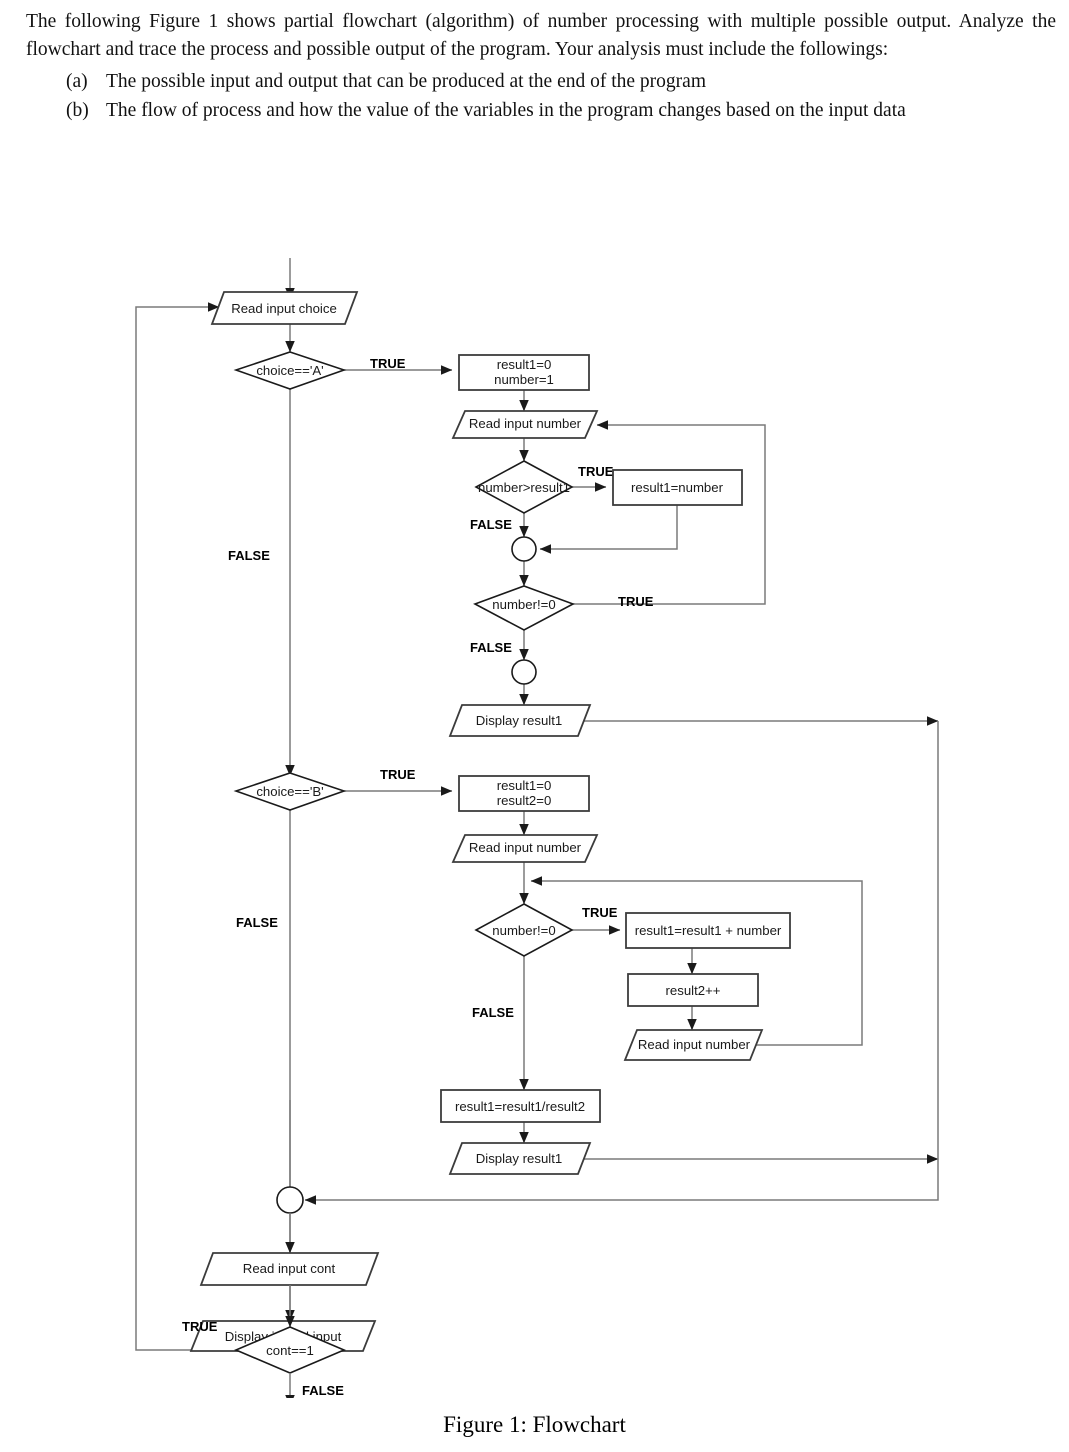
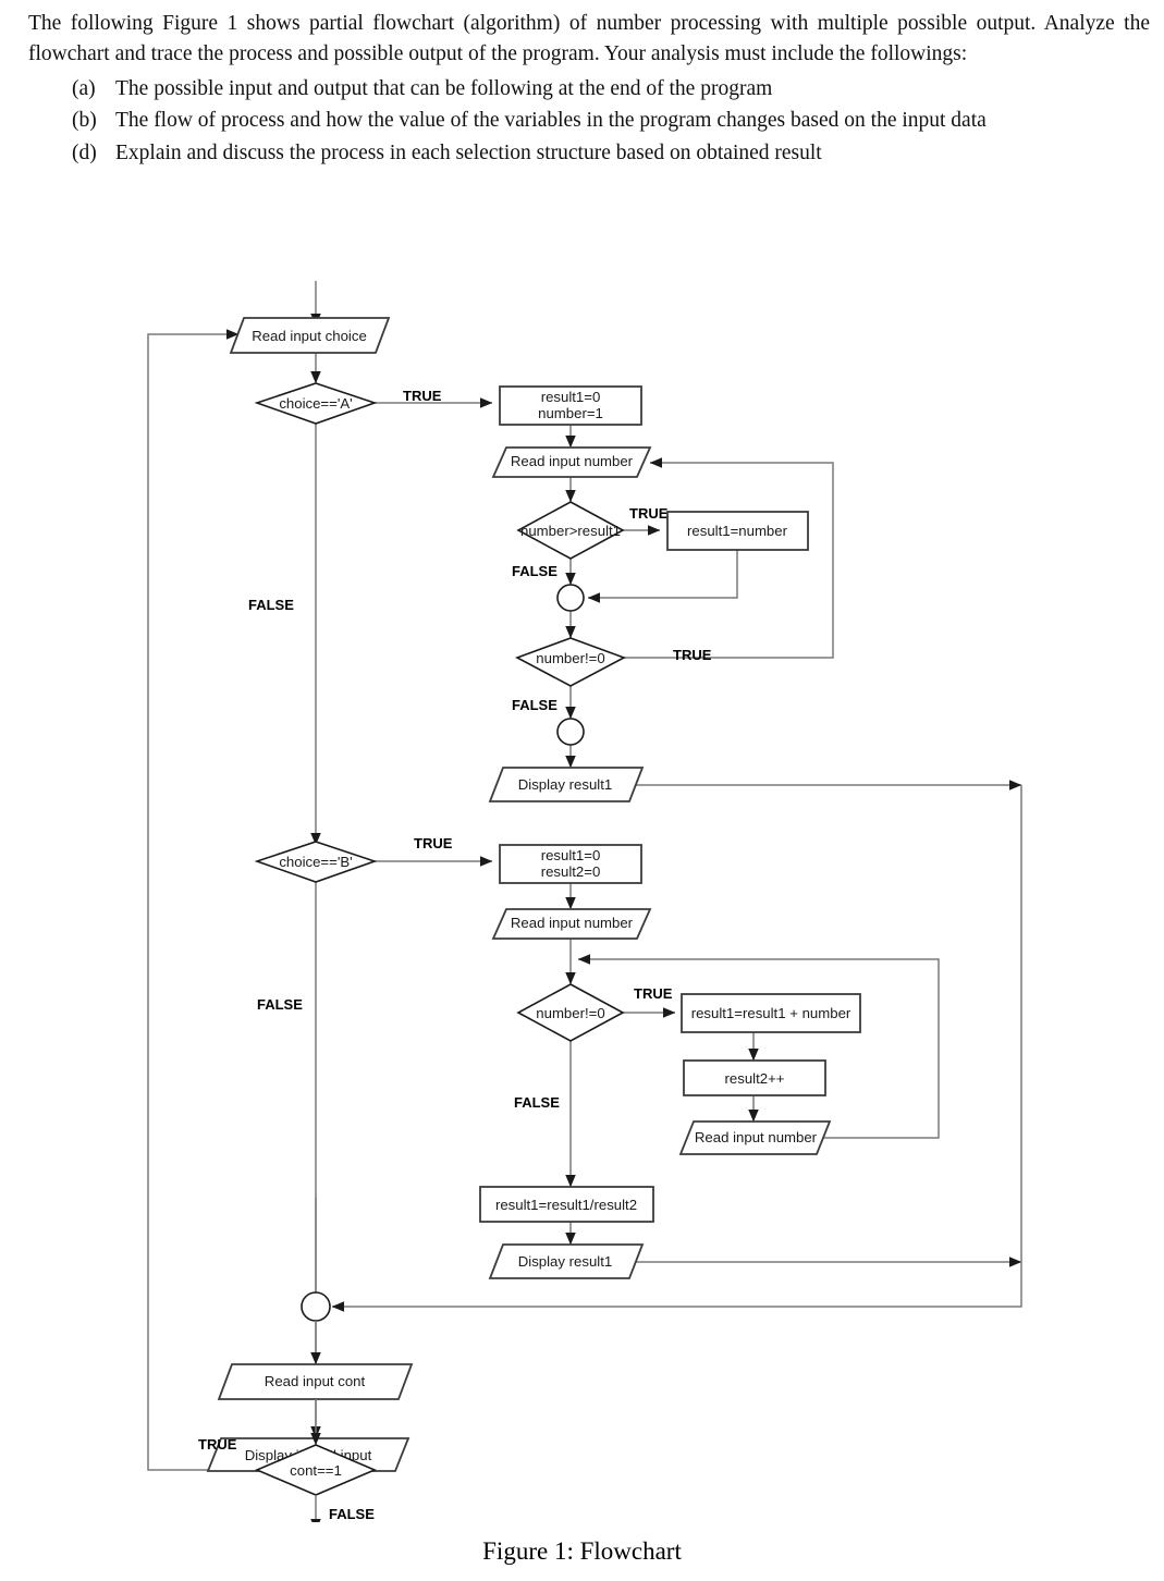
  The following Figure 1 shows partial flowchart (algorithm) of number processing with multiple possible output. Analyze the flowchart and trace the process and possible output of the program. Your analysis must include the followings:
  (a)
- The possible input and output that can be produced at the end of the program
+ The possible input and output that can be following at the end of the program
  (b)
  The flow of process and how the value of the variables in the program changes based on the input data
+ (d)
+ Explain and discuss the process in each selection structure based on obtained result
  Read input choice
  choice=='A'
  TRUE
  FALSE
  result1=0
  number=1
  Read input number
  number>result1
  TRUE
  FALSE
  result1=number
  number!=0
  TRUE
  FALSE
  Display result1
  choice=='B'
  TRUE
  FALSE
  result1=0
  result2=0
  Read input number
  number!=0
  TRUE
  FALSE
  result1=result1 + number
  result2++
  Read input number
  result1=result1/result2
  Display result1
  Read input cont
  cont==1
  TRUE
  FALSE
  Figure 1: Flowchart
